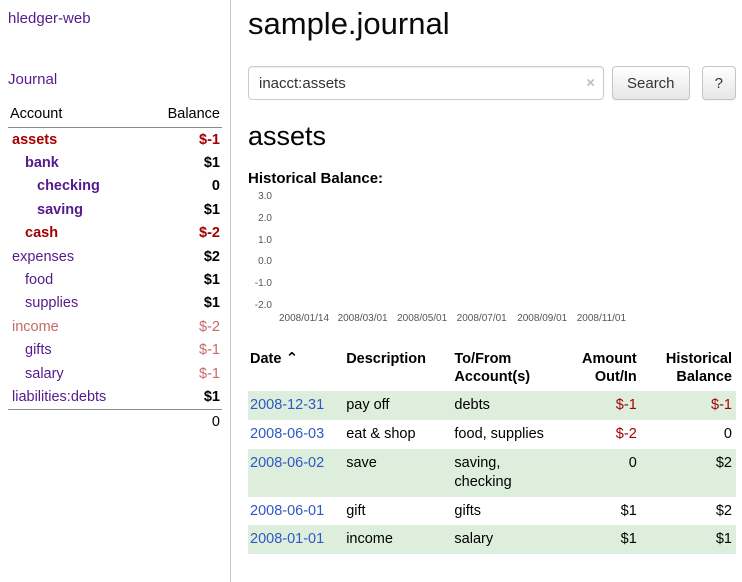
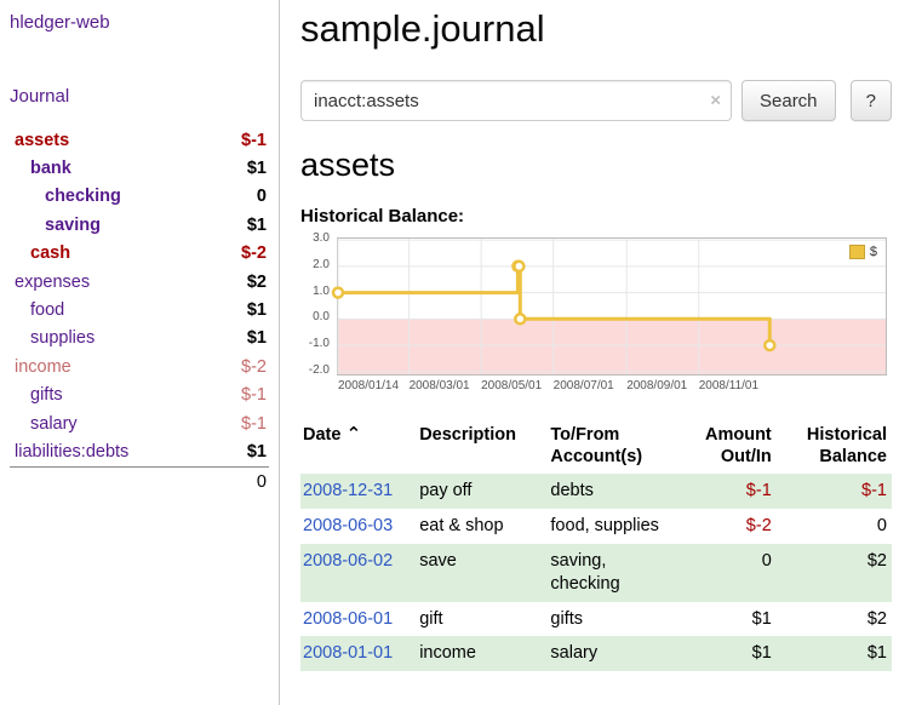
  hledger-web
  Journal
- Account
- Balance
  assets
  $-1
  bank
  $1
  checking
  0
  saving
  $1
  cash
  $-2
  expenses
  $2
  food
  $1
  supplies
  $1
  income
  $-2
  gifts
  $-1
  salary
  $-1
  liabilities:debts
  $1
  0
  sample.journal
  inacct:assets
  ×
  Search
  ?
  assets
  Historical Balance:
  3.0
  2.0
  1.0
  0.0
  -1.0
  -2.0
+ $
  2008/01/14
  2008/03/01
  2008/05/01
  2008/07/01
  2008/09/01
  2008/11/01
  Date ⌃	Description	To/From Account(s)	Amount Out/In	Historical Balance
  2008-12-31	pay off	debts	$-1	$-1
  2008-06-03	eat & shop	food, supplies	$-2	0
  2008-06-02	save	saving, checking	0	$2
  2008-06-01	gift	gifts	$1	$2
  2008-01-01	income	salary	$1	$1
